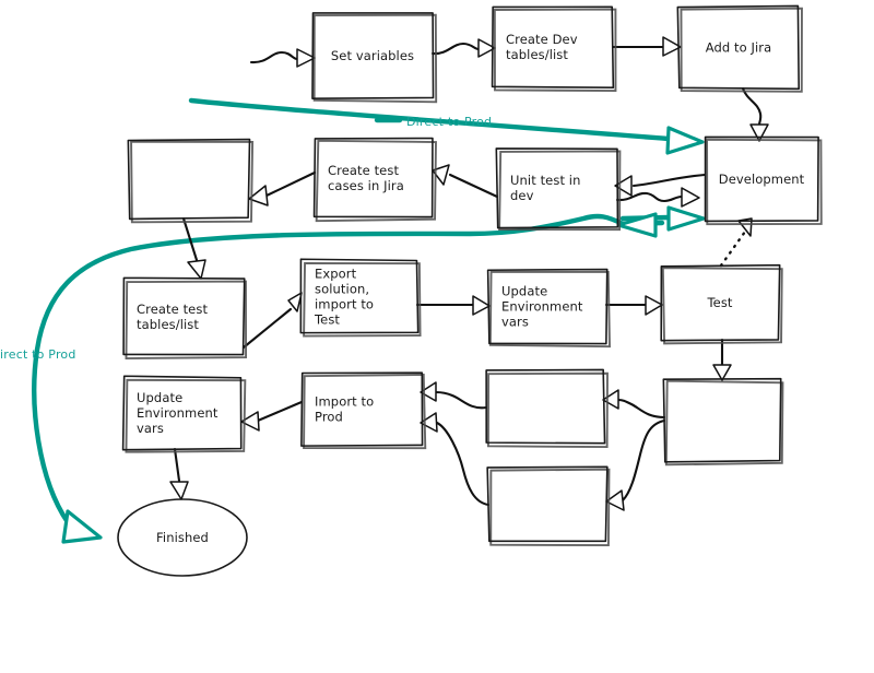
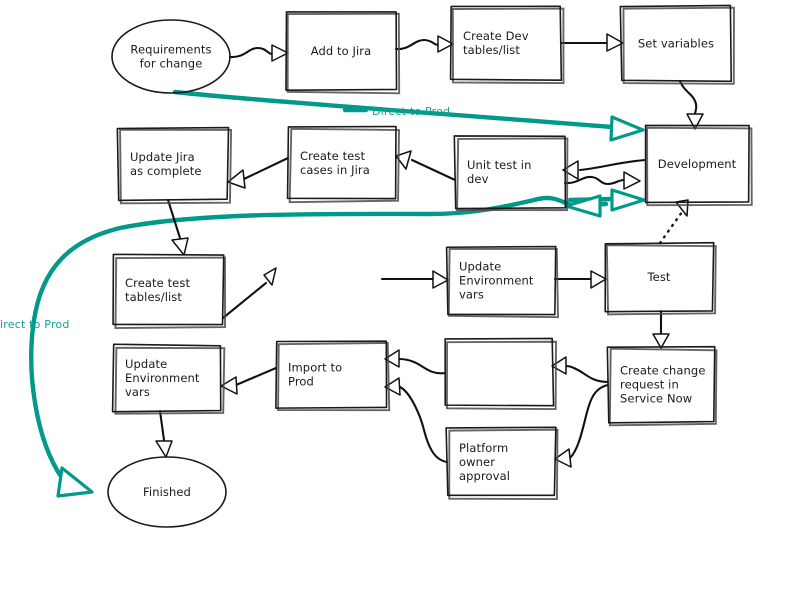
+ Requirements for change
- Set variables
+ Add to Jira
  Create Dev tables/list
- Add to Jira
+ Set variables
+ Update Jira as complete
  Create test cases in Jira
  Unit test in dev
  Development
  Create test tables/list
- Export solution, import to Test
  Update Environment vars
  Test
  Update Environment vars
  Import to Prod
+ Platform owner approval
+ Create change request in Service Now
  Finished
  Direct to Prod
  irect to Prod
